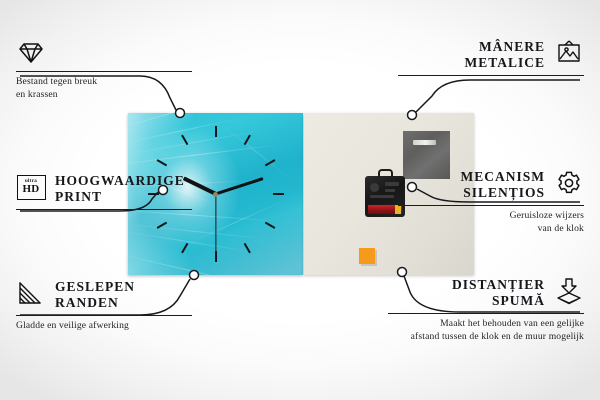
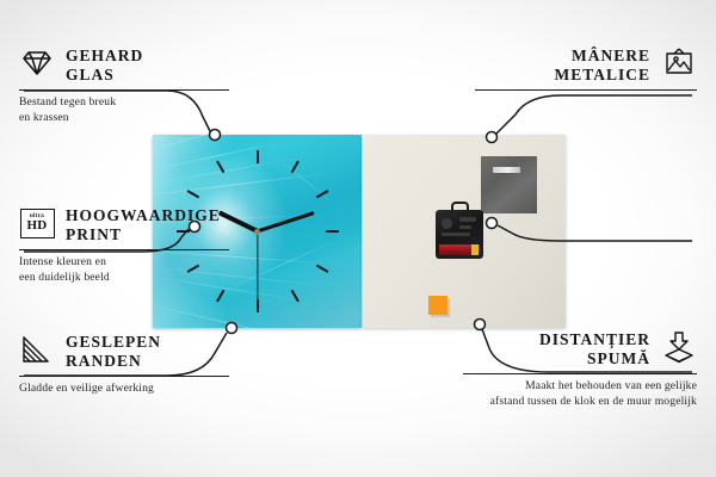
+ GEHARD
+ GLAS
  Bestand tegen breuk
  en krassen
  HD
  HOOGWAARDIGE
  PRINT
+ Intense kleuren en
+ een duidelijk beeld
  GESLEPEN
  RANDEN
  Gladde en veilige afwerking
  MÂNERE
  METALICE
- MECANISM
- SILENȚIOS
- Geruisloze wijzers
- van de klok
  DISTANȚIER
  SPUMĂ
  Maakt het behouden van een gelijke
  afstand tussen de klok en de muur mogelijk
